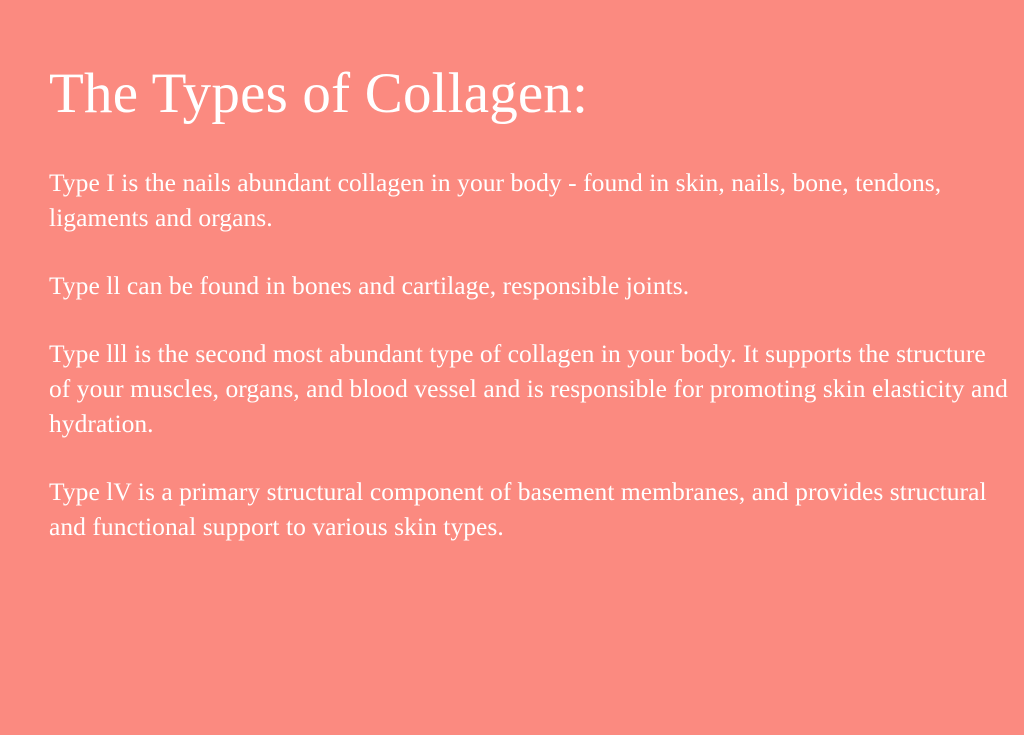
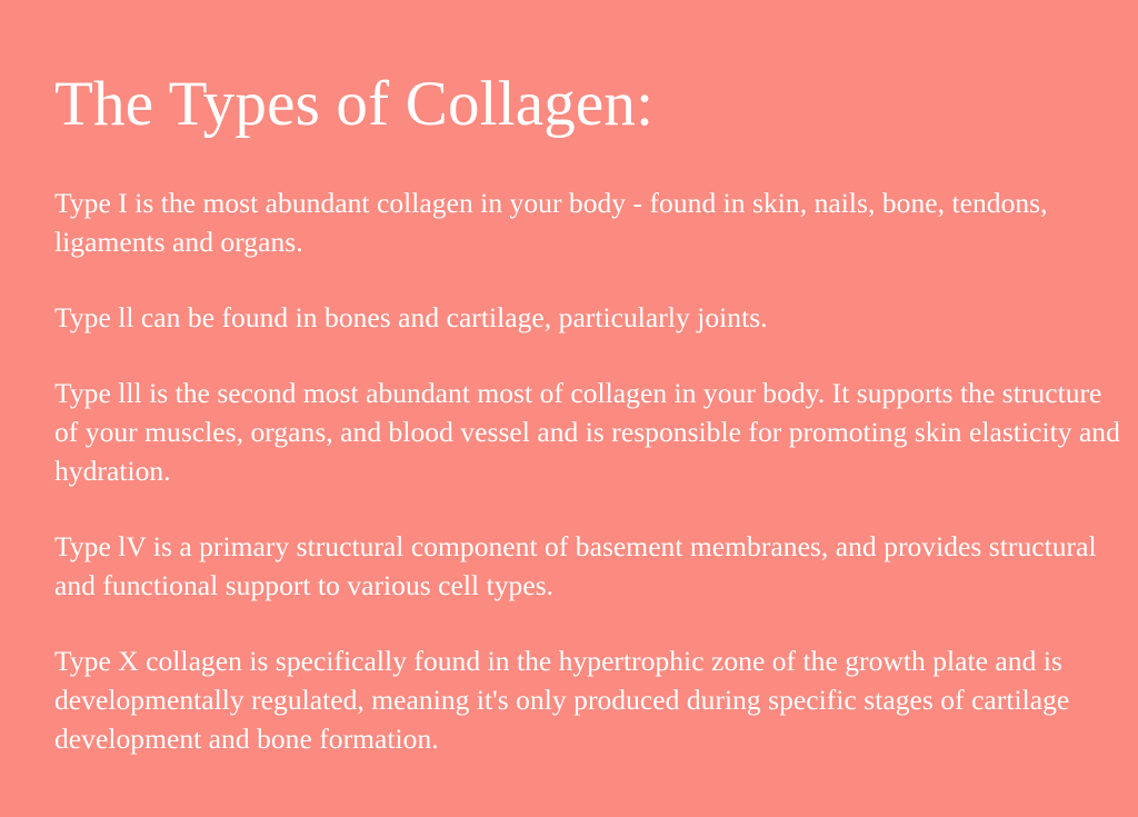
  The Types of Collagen:
- Type I is the nails abundant collagen in your body - found in skin, nails, bone, tendons, ligaments and organs.
+ Type I is the most abundant collagen in your body - found in skin, nails, bone, tendons, ligaments and organs.
- Type ll can be found in bones and cartilage, responsible joints.
+ Type ll can be found in bones and cartilage, particularly joints.
- Type lll is the second most abundant type of collagen in your body. It supports the structure of your muscles, organs, and blood vessel and is responsible for promoting skin elasticity and hydration.
+ Type lll is the second most abundant most of collagen in your body. It supports the structure of your muscles, organs, and blood vessel and is responsible for promoting skin elasticity and hydration.
- Type lV is a primary structural component of basement membranes, and provides structural and functional support to various skin types.
+ Type lV is a primary structural component of basement membranes, and provides structural and functional support to various cell types.
+ Type X collagen is specifically found in the hypertrophic zone of the growth plate and is developmentally regulated, meaning it's only produced during specific stages of cartilage development and bone formation.
